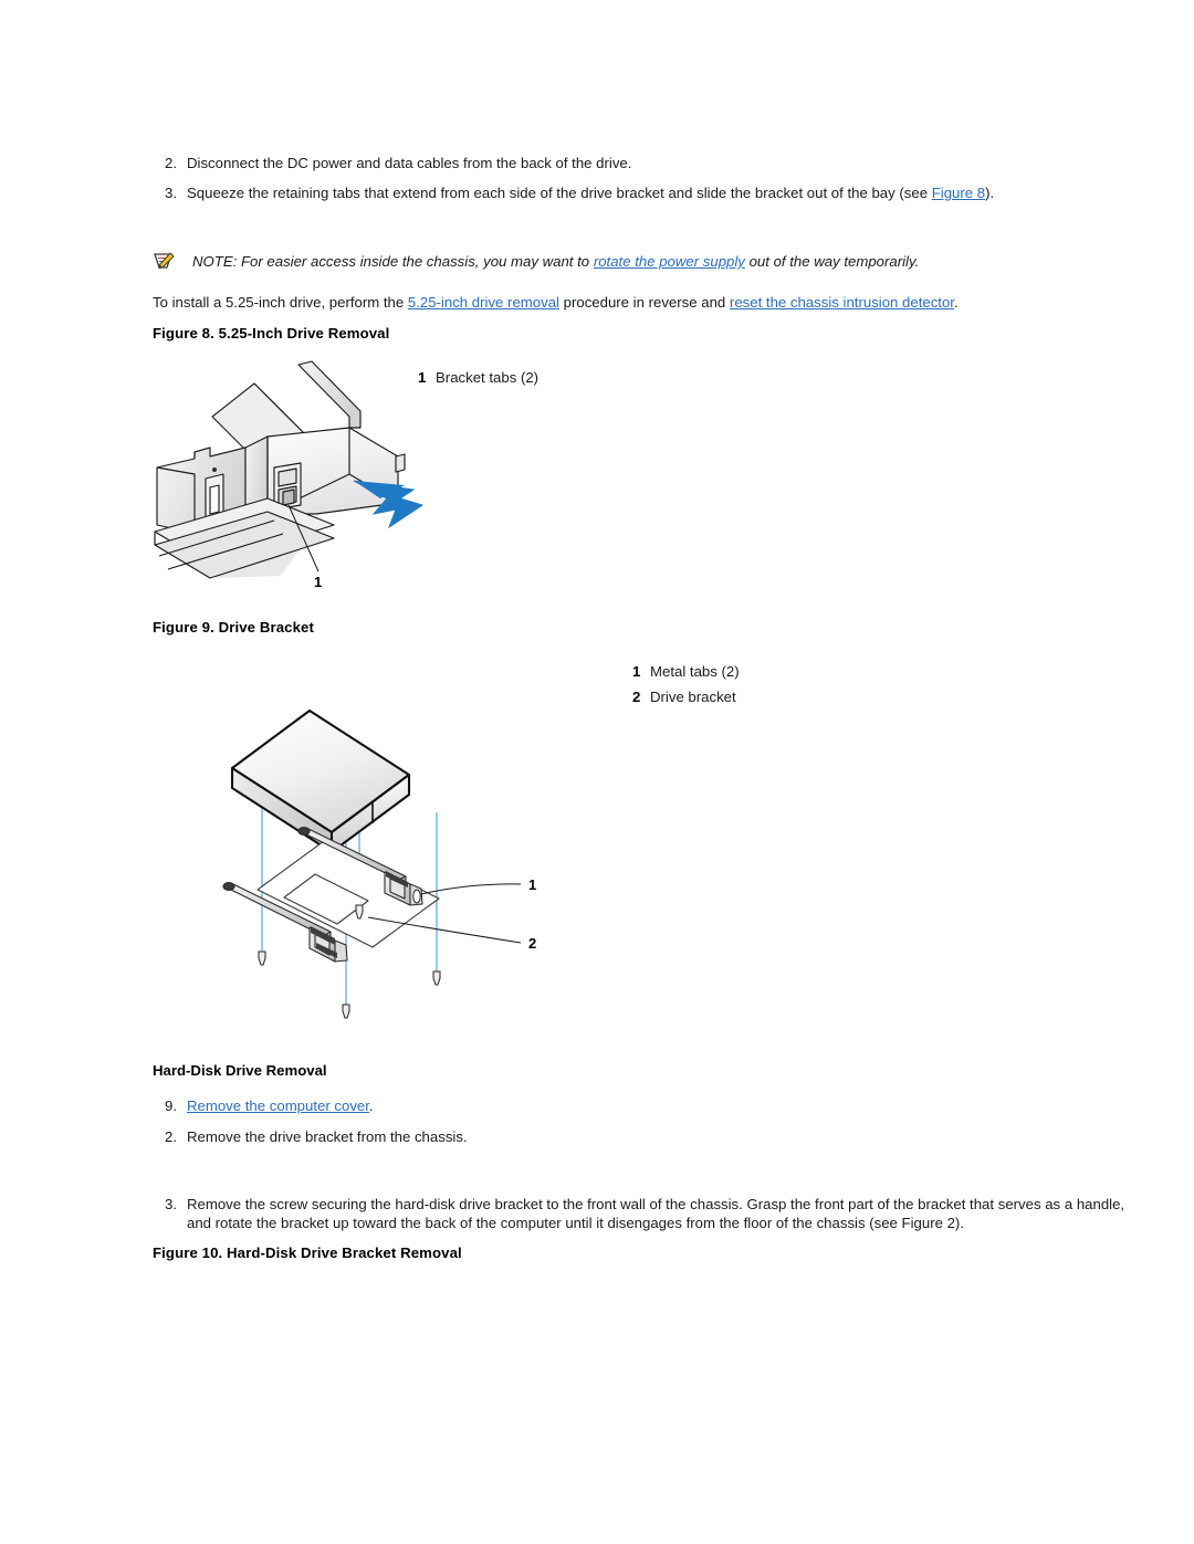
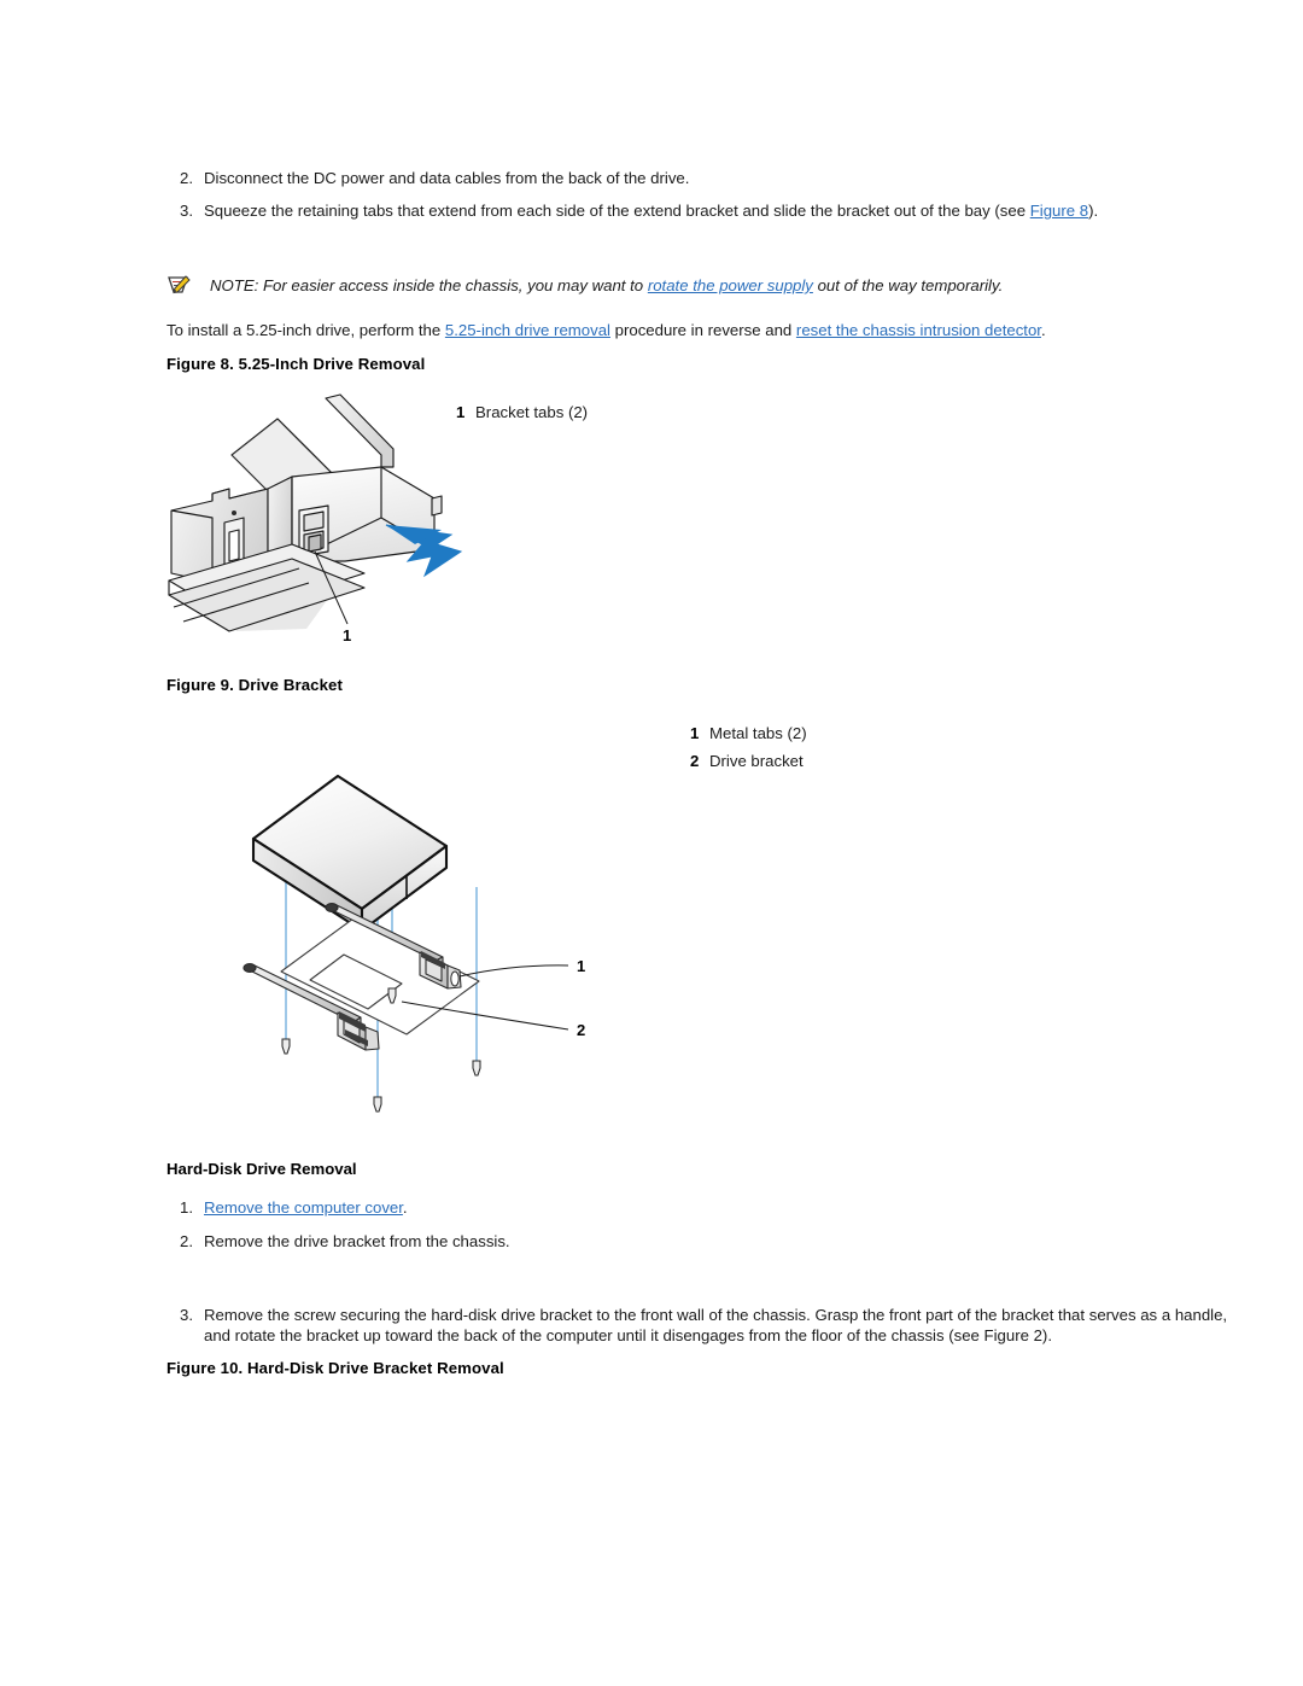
  2.
  Disconnect the DC power and data cables from the back of the drive.
  3.
- Squeeze the retaining tabs that extend from each side of the drive bracket and slide the bracket out of the bay (see Figure 8).
+ Squeeze the retaining tabs that extend from each side of the extend bracket and slide the bracket out of the bay (see Figure 8).
  NOTE: For easier access inside the chassis, you may want to rotate the power supply out of the way temporarily.
  To install a 5.25-inch drive, perform the 5.25-inch drive removal procedure in reverse and reset the chassis intrusion detector.
  Figure 8. 5.25-Inch Drive Removal
  1 Bracket tabs (2)
  1
  Figure 9. Drive Bracket
  1 Metal tabs (2)
  2 Drive bracket
  1
  2
  Hard-Disk Drive Removal
- 9.
+ 1.
  Remove the computer cover.
  2.
  Remove the drive bracket from the chassis.
  3.
  Remove the screw securing the hard-disk drive bracket to the front wall of the chassis. Grasp the front part of the bracket that serves as a handle, and rotate the bracket up toward the back of the computer until it disengages from the floor of the chassis (see Figure 2).
  Figure 10. Hard-Disk Drive Bracket Removal
